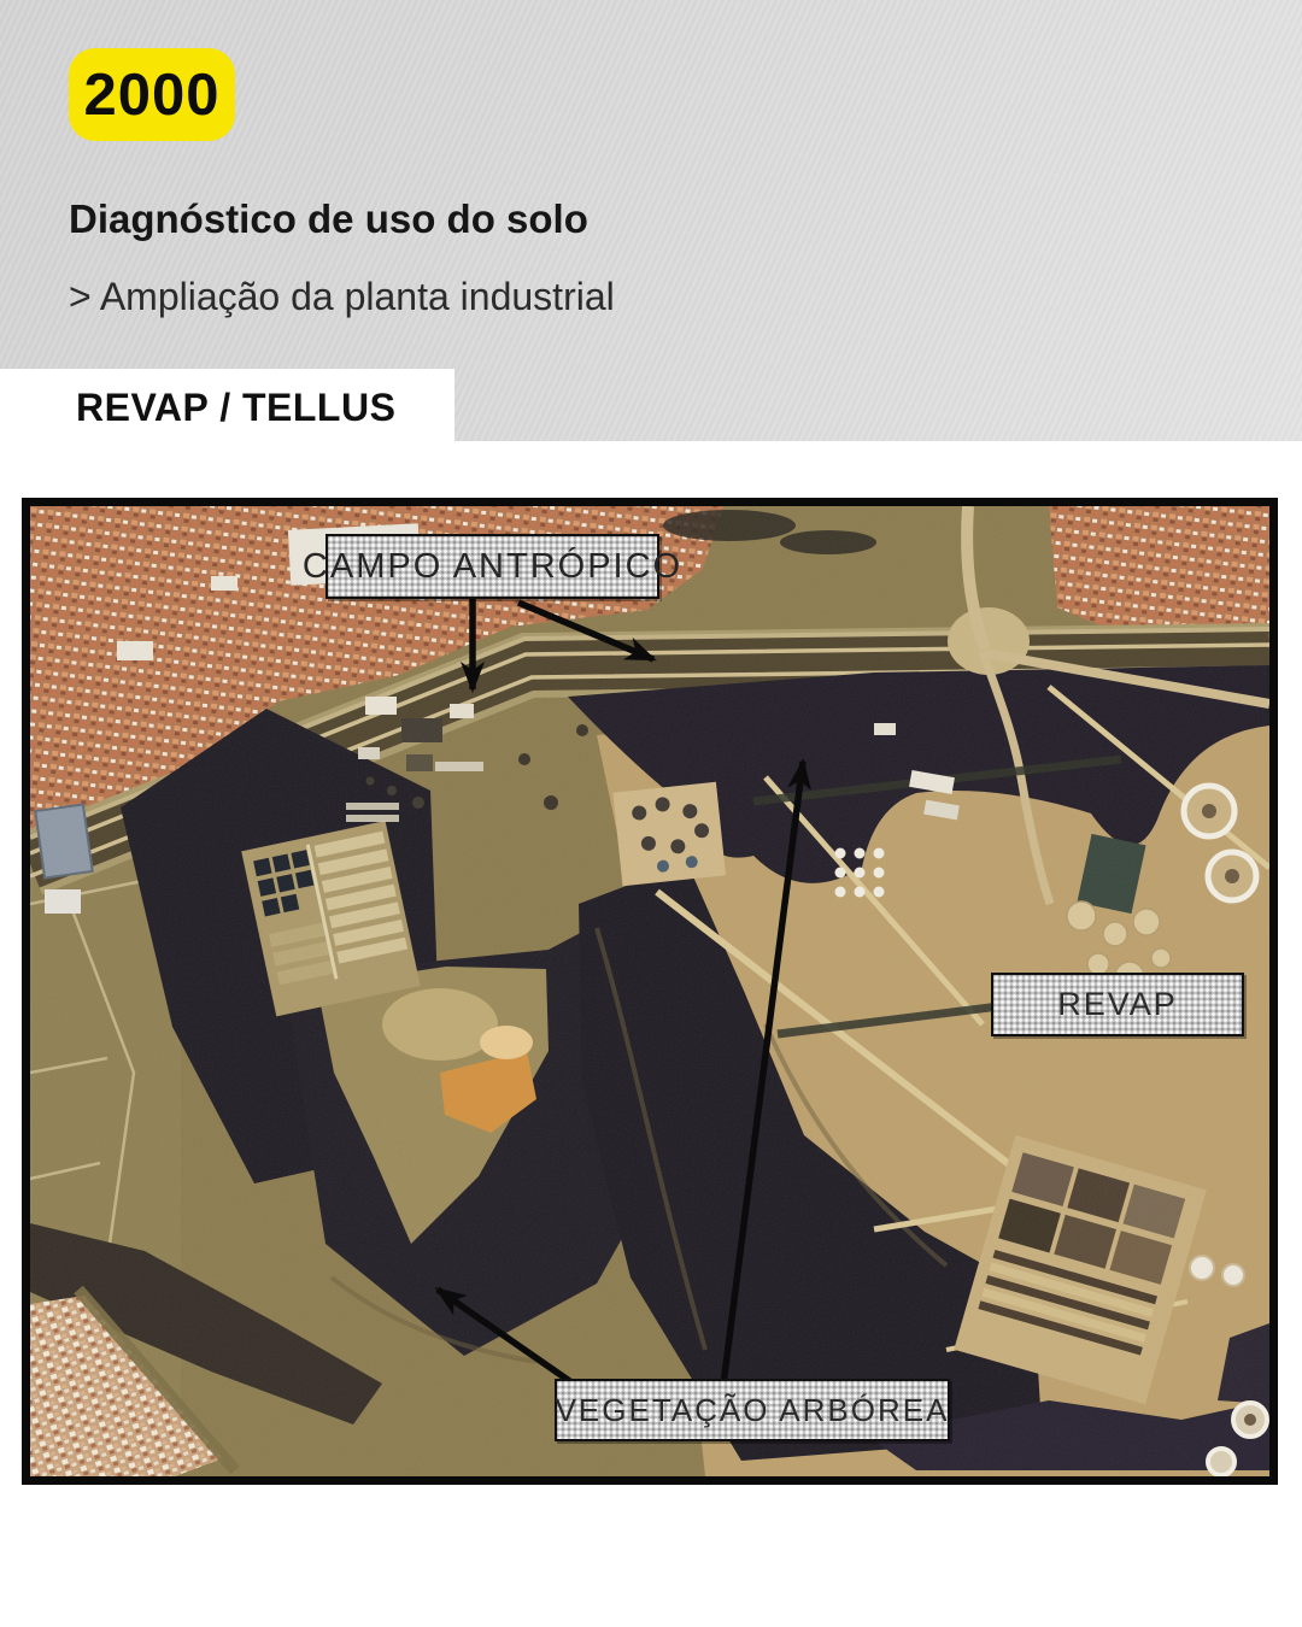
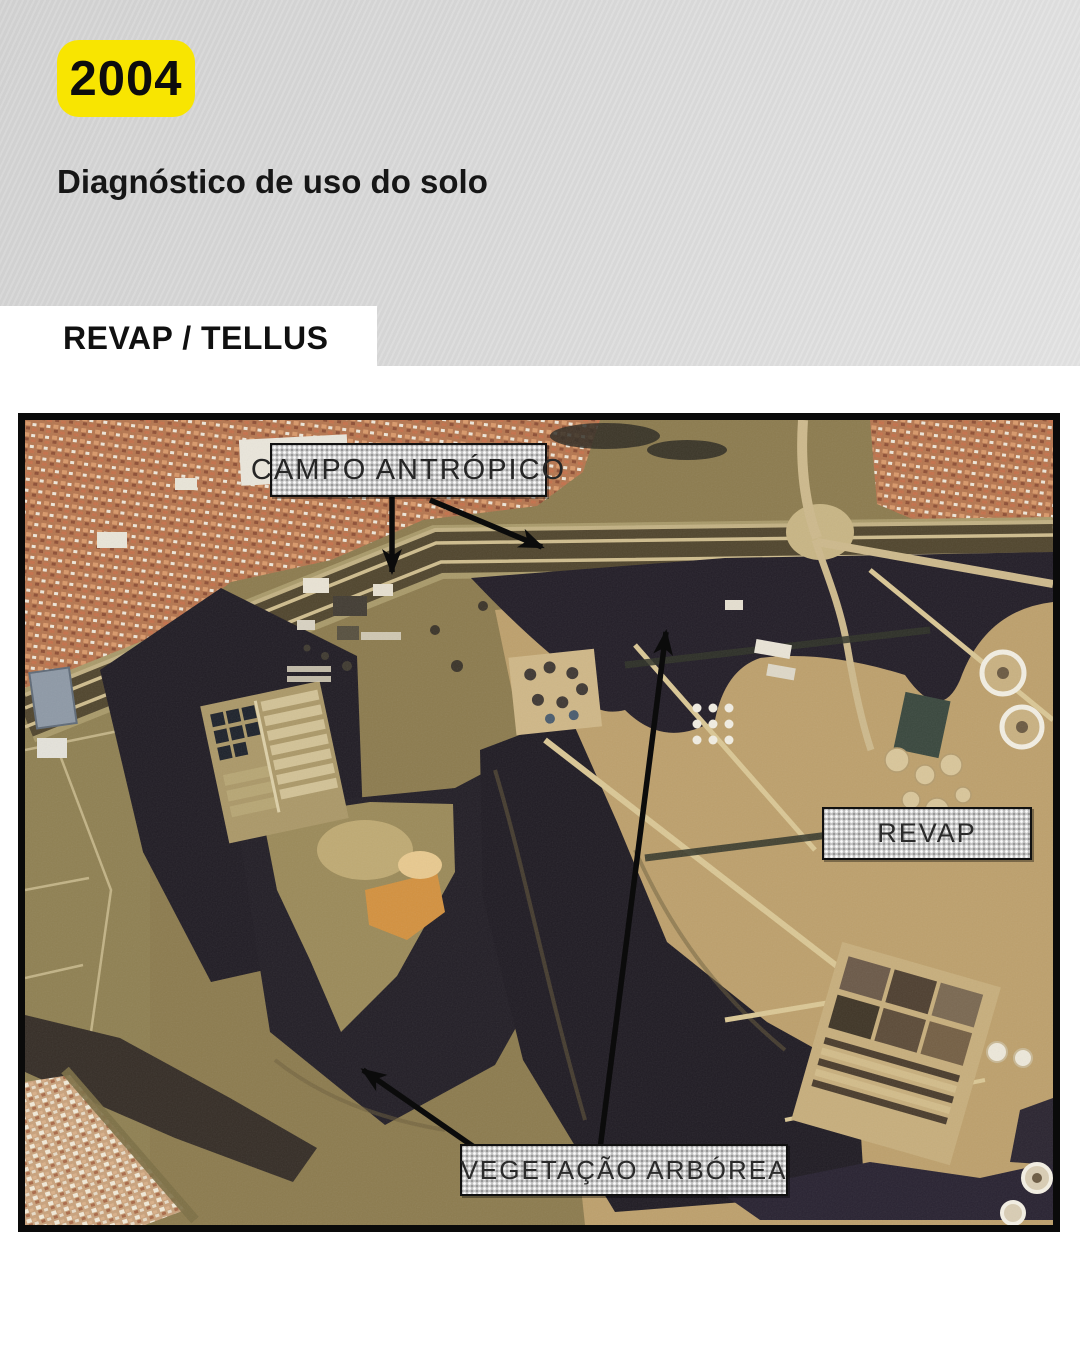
- 2000
+ 2004
  Diagnóstico de uso do solo
- > Ampliação da planta industrial
  REVAP / TELLUS
  CAMPO ANTRÓPICO
  REVAP
  VEGETAÇÃO ARBÓREA
